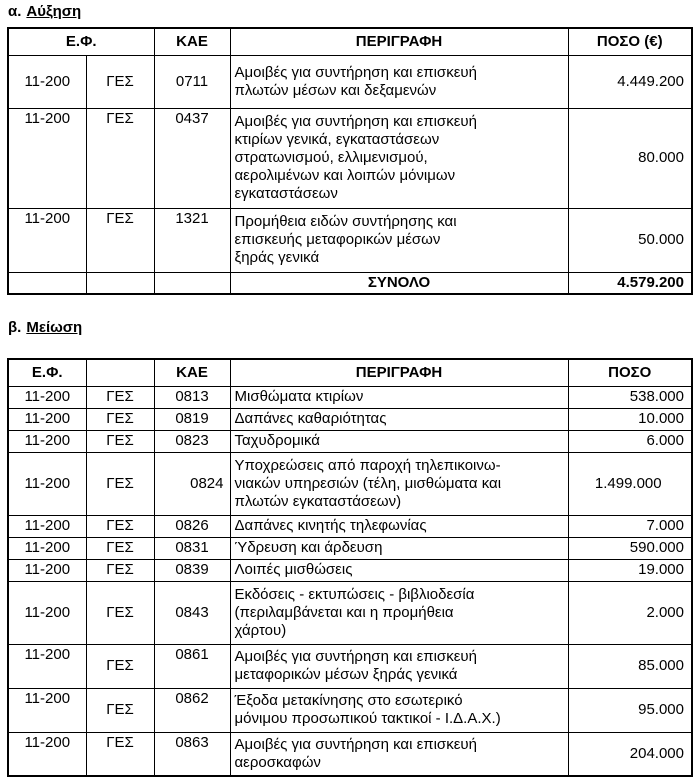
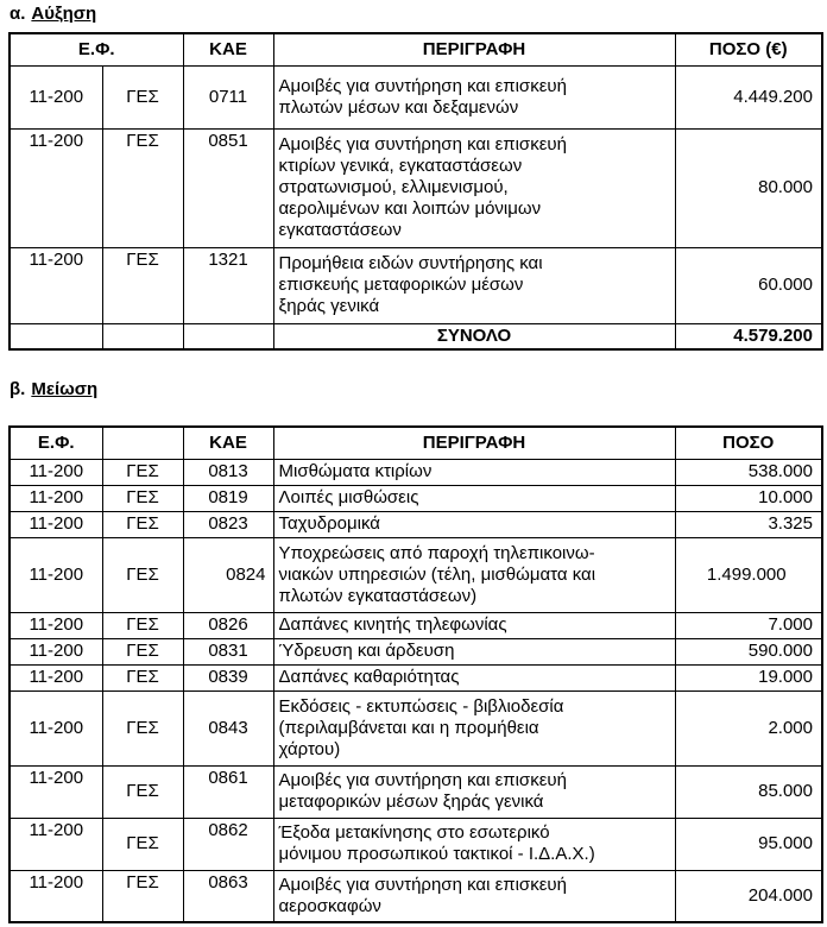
  α. Αύξηση
  Ε.Φ.	ΚΑΕ	ΠΕΡΙΓΡΑΦΗ	ΠΟΣΟ (€)
  11-200	ΓΕΣ	0711	Αμοιβές για συντήρηση και επισκευή πλωτών μέσων και δεξαμενών	4.449.200
- 11-200	ΓΕΣ	0437	Αμοιβές για συντήρηση και επισκευή κτιρίων γενικά, εγκαταστάσεων στρατωνισμού, ελλιμενισμού, αερολιμένων και λοιπών μόνιμων εγκαταστάσεων	80.000
+ 11-200	ΓΕΣ	0851	Αμοιβές για συντήρηση και επισκευή κτιρίων γενικά, εγκαταστάσεων στρατωνισμού, ελλιμενισμού, αερολιμένων και λοιπών μόνιμων εγκαταστάσεων	80.000
- 11-200	ΓΕΣ	1321	Προμήθεια ειδών συντήρησης και επισκευής μεταφορικών μέσων ξηράς γενικά	50.000
+ 11-200	ΓΕΣ	1321	Προμήθεια ειδών συντήρησης και επισκευής μεταφορικών μέσων ξηράς γενικά	60.000
  			ΣΥΝΟΛΟ	4.579.200
  β. Μείωση
  Ε.Φ.		ΚΑΕ	ΠΕΡΙΓΡΑΦΗ	ΠΟΣΟ
  11-200	ΓΕΣ	0813	Μισθώματα κτιρίων	538.000
- 11-200	ΓΕΣ	0819	Δαπάνες καθαριότητας	10.000
+ 11-200	ΓΕΣ	0819	Λοιπές μισθώσεις	10.000
- 11-200	ΓΕΣ	0823	Ταχυδρομικά	6.000
+ 11-200	ΓΕΣ	0823	Ταχυδρομικά	3.325
  11-200	ΓΕΣ	0824	Υποχρεώσεις από παροχή τηλεπικοινω- νιακών υπηρεσιών (τέλη, μισθώματα και πλωτών εγκαταστάσεων)	1.499.000
  11-200	ΓΕΣ	0826	Δαπάνες κινητής τηλεφωνίας	7.000
  11-200	ΓΕΣ	0831	Ύδρευση και άρδευση	590.000
- 11-200	ΓΕΣ	0839	Λοιπές μισθώσεις	19.000
+ 11-200	ΓΕΣ	0839	Δαπάνες καθαριότητας	19.000
  11-200	ΓΕΣ	0843	Εκδόσεις - εκτυπώσεις - βιβλιοδεσία (περιλαμβάνεται και η προμήθεια χάρτου)	2.000
  11-200	ΓΕΣ	0861	Αμοιβές για συντήρηση και επισκευή μεταφορικών μέσων ξηράς γενικά	85.000
  11-200	ΓΕΣ	0862	Έξοδα μετακίνησης στο εσωτερικό μόνιμου προσωπικού τακτικοί - Ι.Δ.Α.Χ.)	95.000
  11-200	ΓΕΣ	0863	Αμοιβές για συντήρηση και επισκευή αεροσκαφών	204.000
